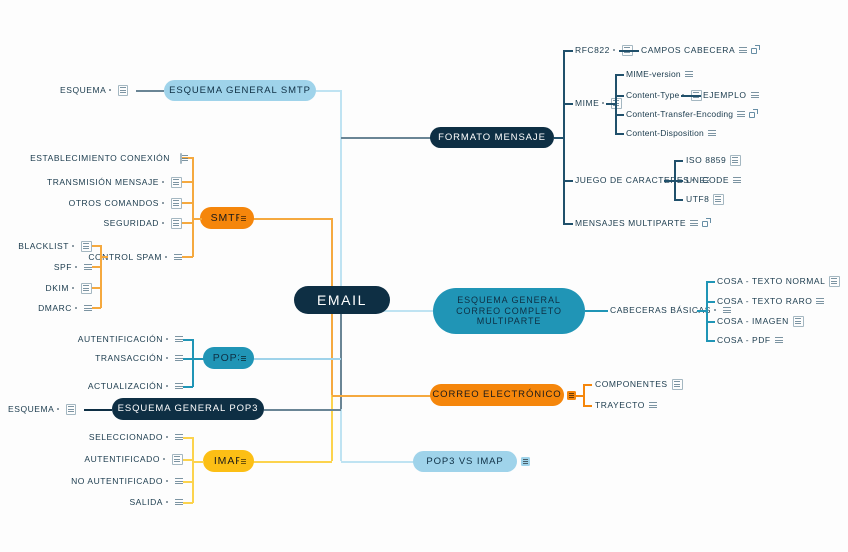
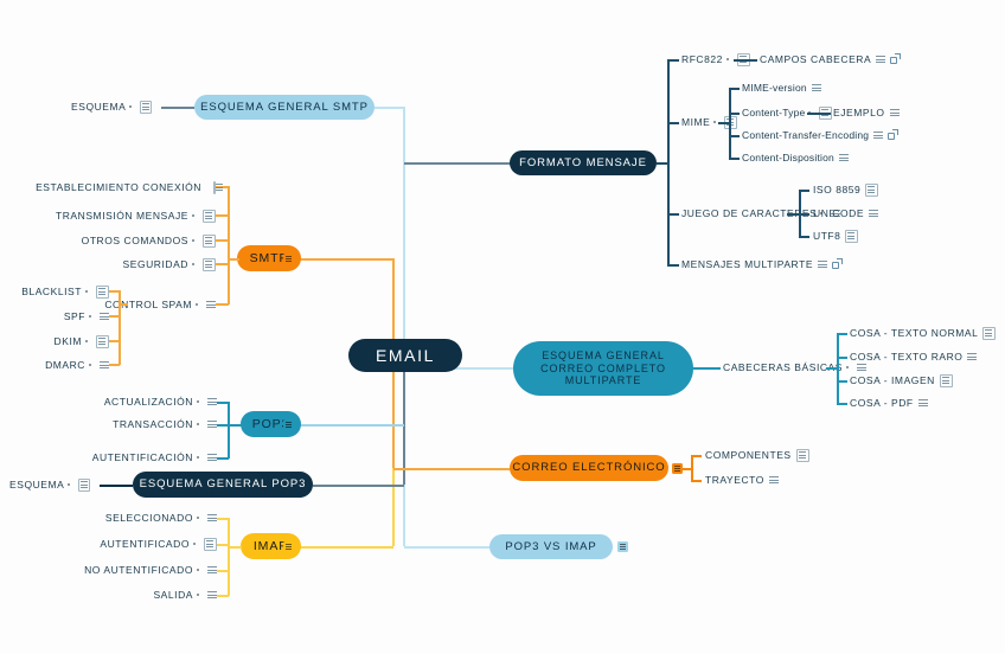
  EMAIL
  ESQUEMA GENERAL SMTP
  ESQUEMA
  SMT
  ESTABLECIMIENTO CONEXIÓN
  TRANSMISIÓN MENSAJE
  OTROS COMANDOS
  SEGURIDAD
  COTROL SPAM
  BLACKLIST
  SPF
  DKIM
  DMARC
  POP
- AUTENTIFICACIÓN
+ ACTUALIZACIÓN
  TRANSACCIÓN
- ACTUALIZACIÓN
+ AUTENTIFICACIÓN
  ESQUEMA GENERAL POP3
  ESQUEMA
  IMA
  SELECCIONADO
  AUTENTIFICADO
  NO AUTENTIFICADO
  SALIDA
  FORMATO MENSAJE
  RFC822
  MIME
  JUEGO DE CARACTS
  MENSAJES MULTIPARTE
  CAMPOS CABECERA
  MIME-version
  Content-Type
  Content-Transfer-Encoding
  Content-Disposition
  EJEMPLO
  ISO 8859
  UNICODE
  UTF8
  ESQUEMA GENERAL
  CORREO COMPLETO
  MULTIPARTE
  CABECERAS BÁSICS
  COSA - TEXTO NORMAL
  COSA - TEXTO RARO
  COSA - IMAGEN
  COSA - PDF
  CORREO ELECTRÓNICO
  COMPONENTES
  TRAYECTO
  POP3 VS IMAP
